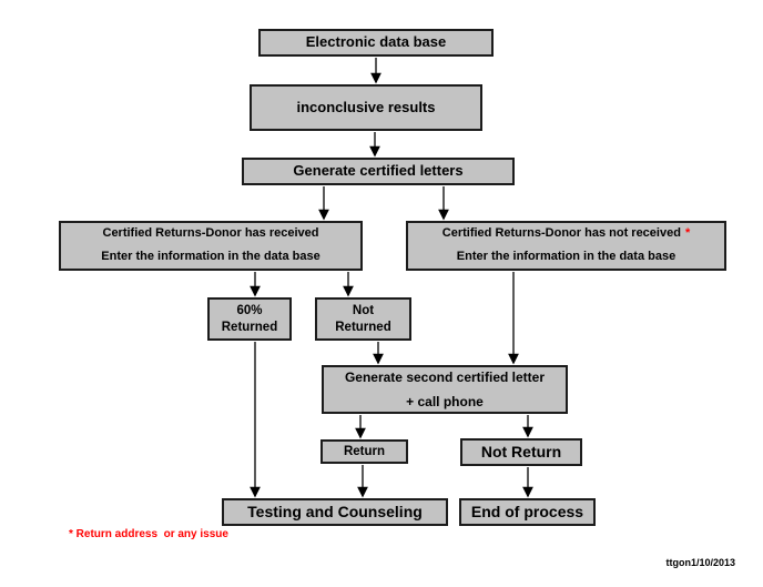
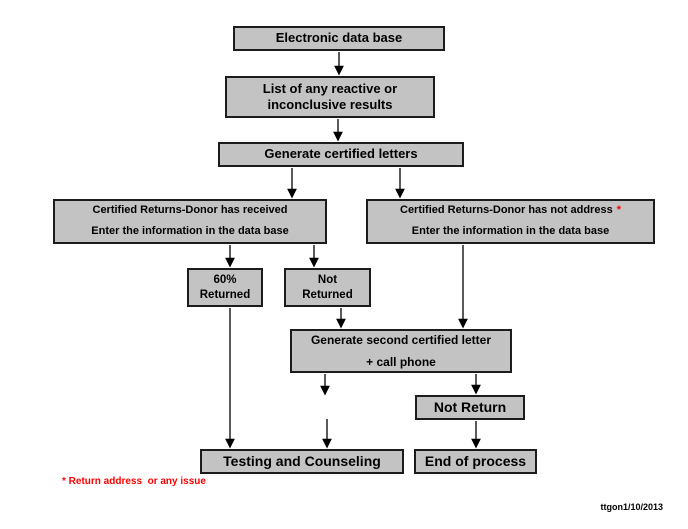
  Electronic data base
+ List of any reactive or
  inconclusive results
  Generate certified letters
  Certified Returns-Donor has received
  Enter the information in the data base
- Certified Returns-Donor has not received *
+ Certified Returns-Donor has not address *
  Enter the information in the data base
  60%
  Returned
  Not
  Returned
  Generate second certified letter
  + call phone
- Return
  Not Return
  Testing and Counseling
  End of process
  * Return address or any issue
  ttgon1/10/2013
